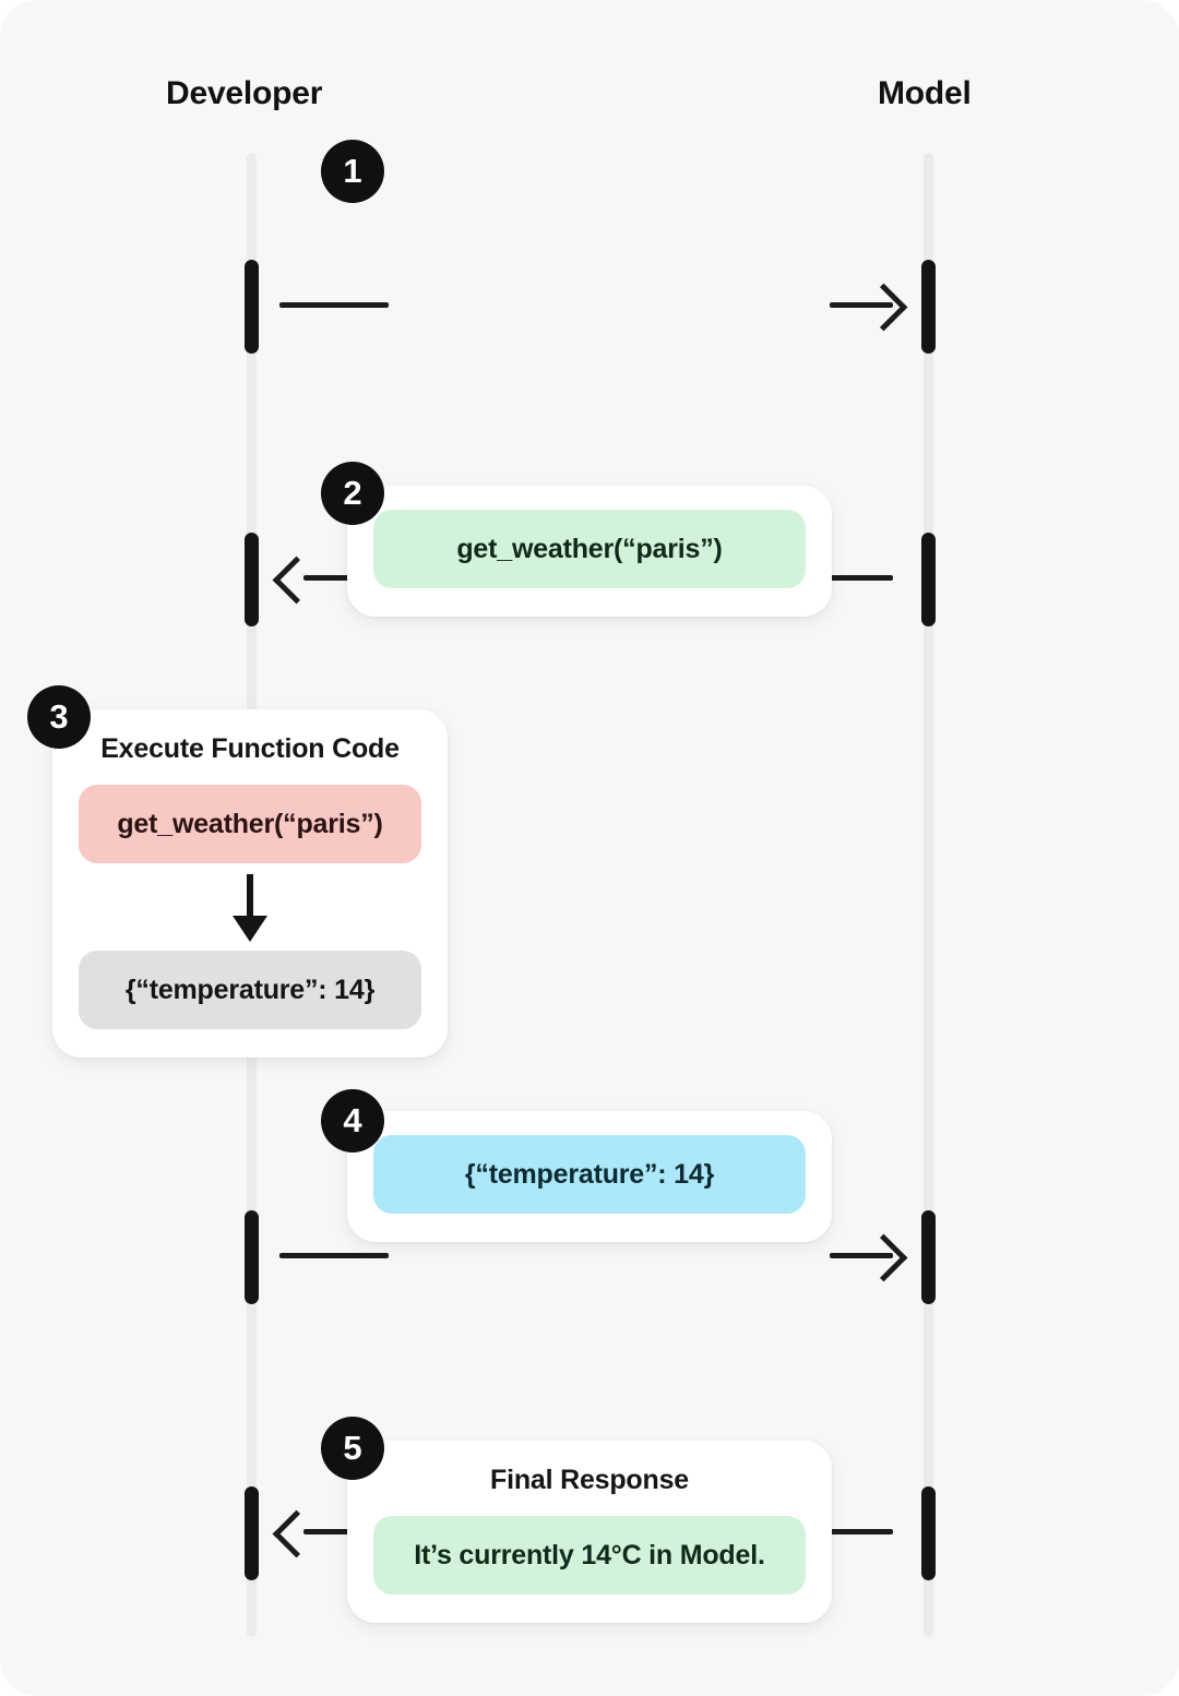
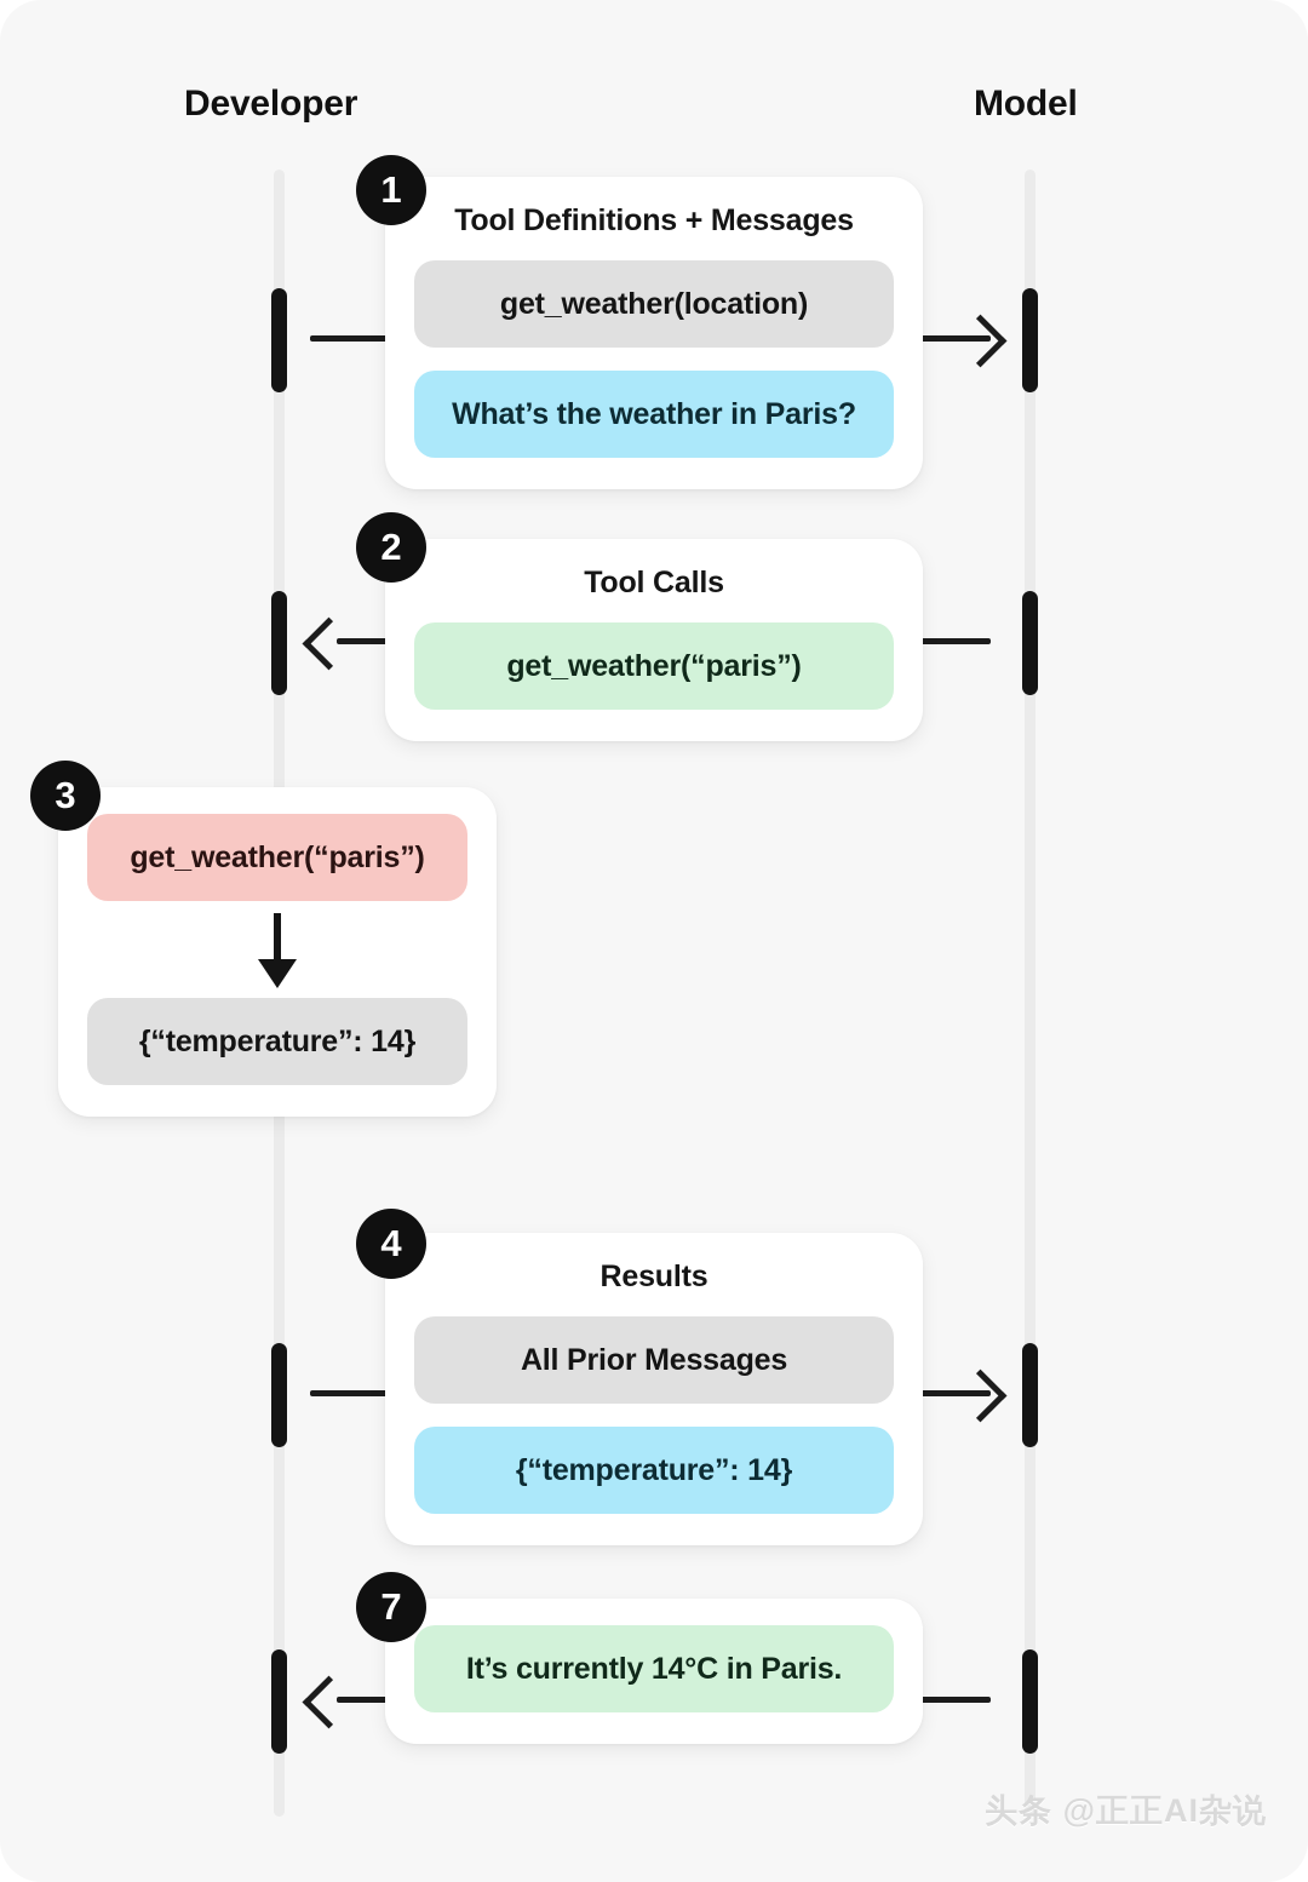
  Developer
  Model
+ Tool Definitions + Messages
+ get_weather(location)
+ What’s the weather in Paris?
  1
+ Tool Calls
  get_weather(“paris”)
  2
- Execute Function Code
  get_weather(“paris”)
  {“temperature”: 14}
  3
+ Results
+ All Prior Messages
  {“temperature”: 14}
  4
- Final Response
- It’s currently 14°C in Model.
+ It’s currently 14°C in Paris.
- 5
+ 7
+ 头条 @正正AI杂说
